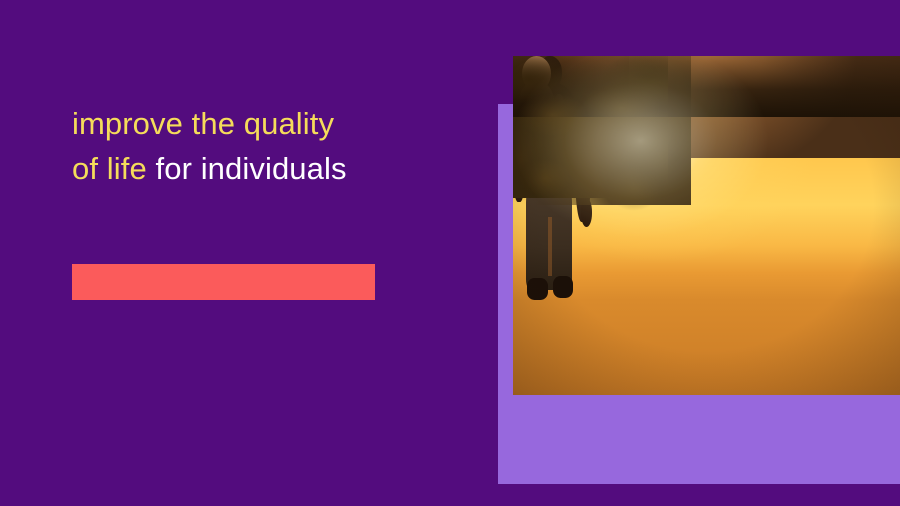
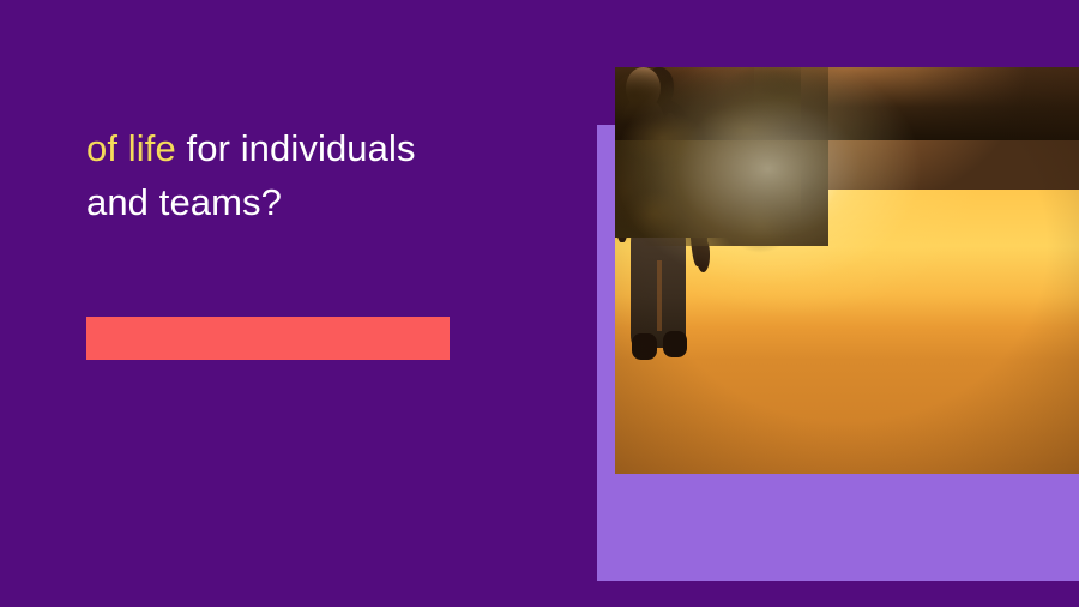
- improve the quality
  of life for individuals
+ and teams?
